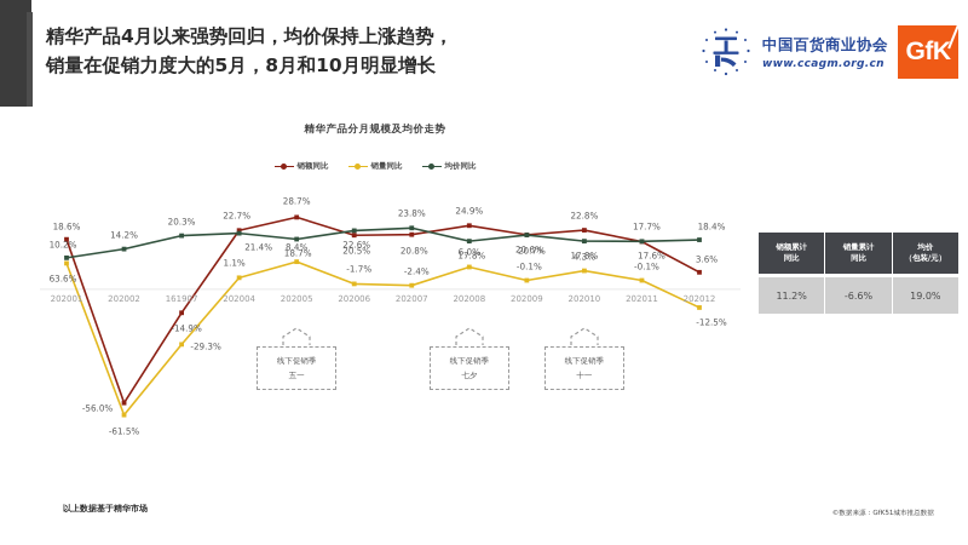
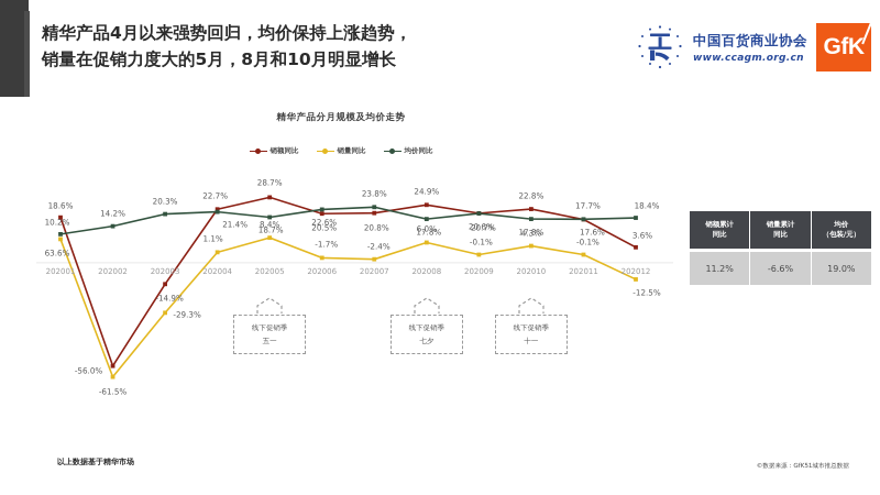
  精华产品4月以来强势回归，均价保持上涨趋势，
  销量在促销力度大的5月，8月和10月明显增长
  中国百货商业协会
  www.ccagm.org.cn
  GfK
  精华产品分月规模及均价走势
  销额同比
  销量同比
  均价同比
  202001
  202002
- 161907
+ 202003
  202004
  202005
  202006
  202007
  202008
  202009
  202010
  202011
  202012
  18.6%
  -56.0%
  -14.9%
  22.7%
  28.7%
  20.5%
  20.8%
  24.9%
  20.7%
  22.8%
  17.6%
  3.6%
  63.6%
  -61.5%
  -29.3%
  1.1%
  8.4%
  -1.7%
  -2.4%
  6.0%
  -0.1%
  4.3%
  -0.1%
  -12.5%
  10.2%
  14.2%
  20.3%
  21.4%
  18.7%
  22.6%
  23.8%
  17.8%
  20.6%
  17.8%
  17.7%
  18.4%
  线下促销季
  五一
  线下促销季
  七夕
  线下促销季
  十一
  销额累计
  同比
  销量累计
  同比
  均价
  （包装/元）
  11.2%
  -6.6%
  19.0%
  以上数据基于精华市场
